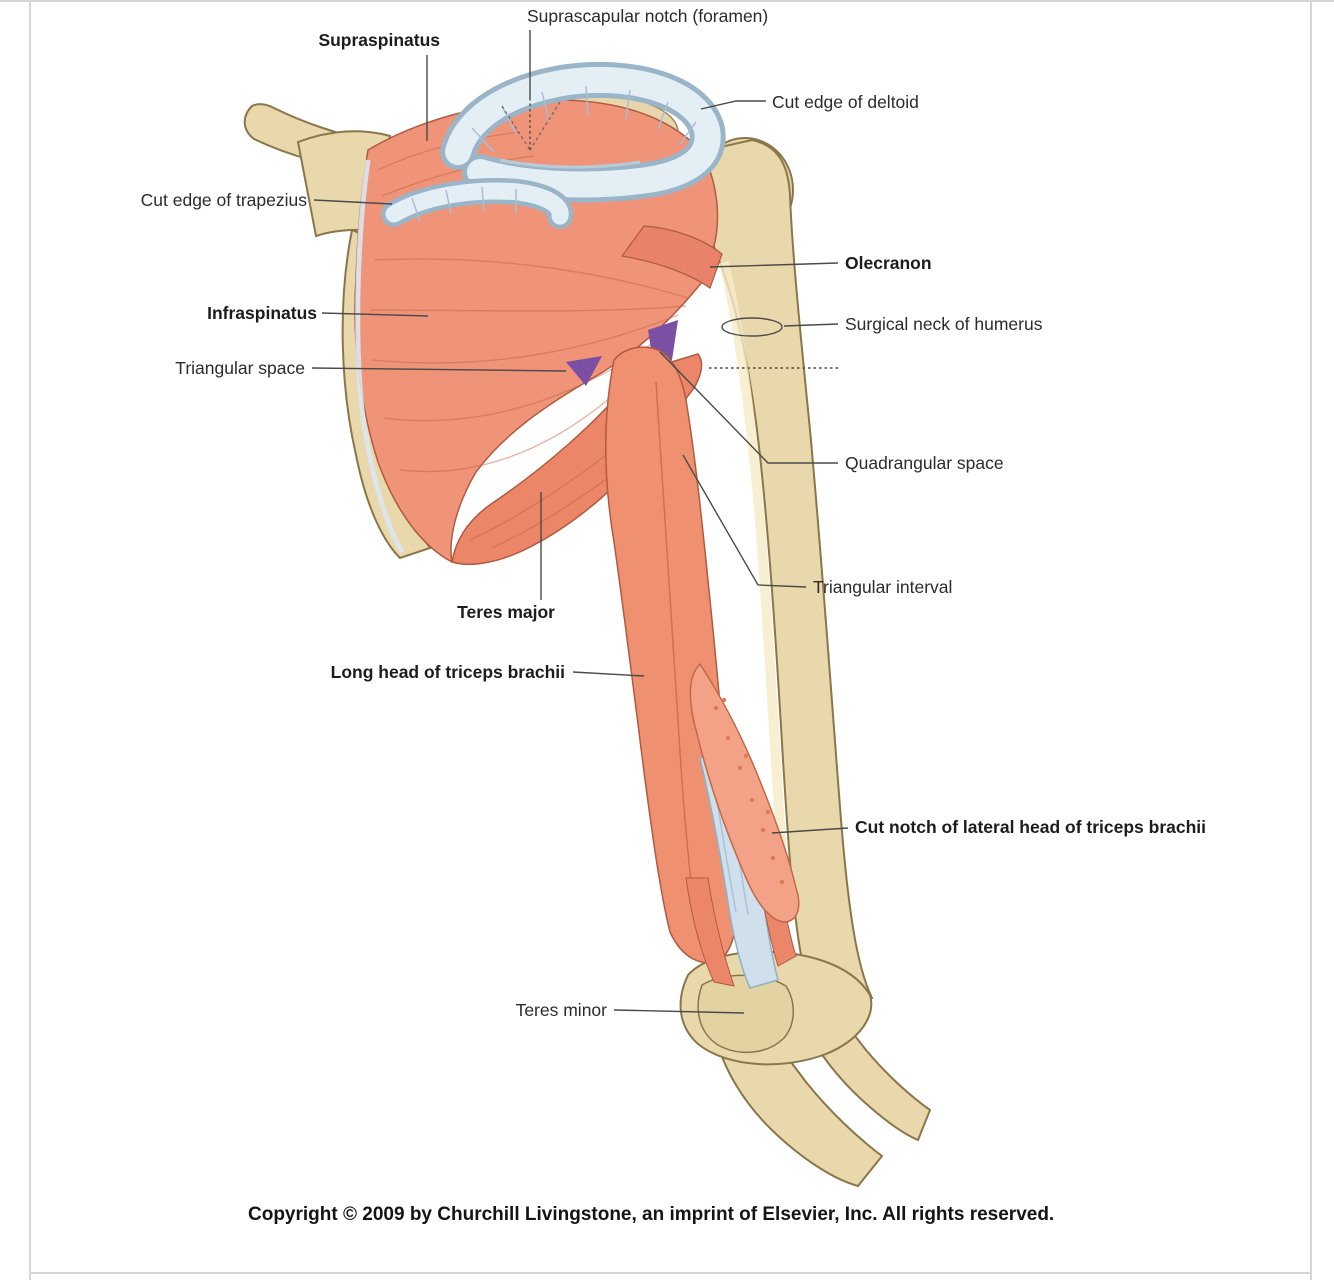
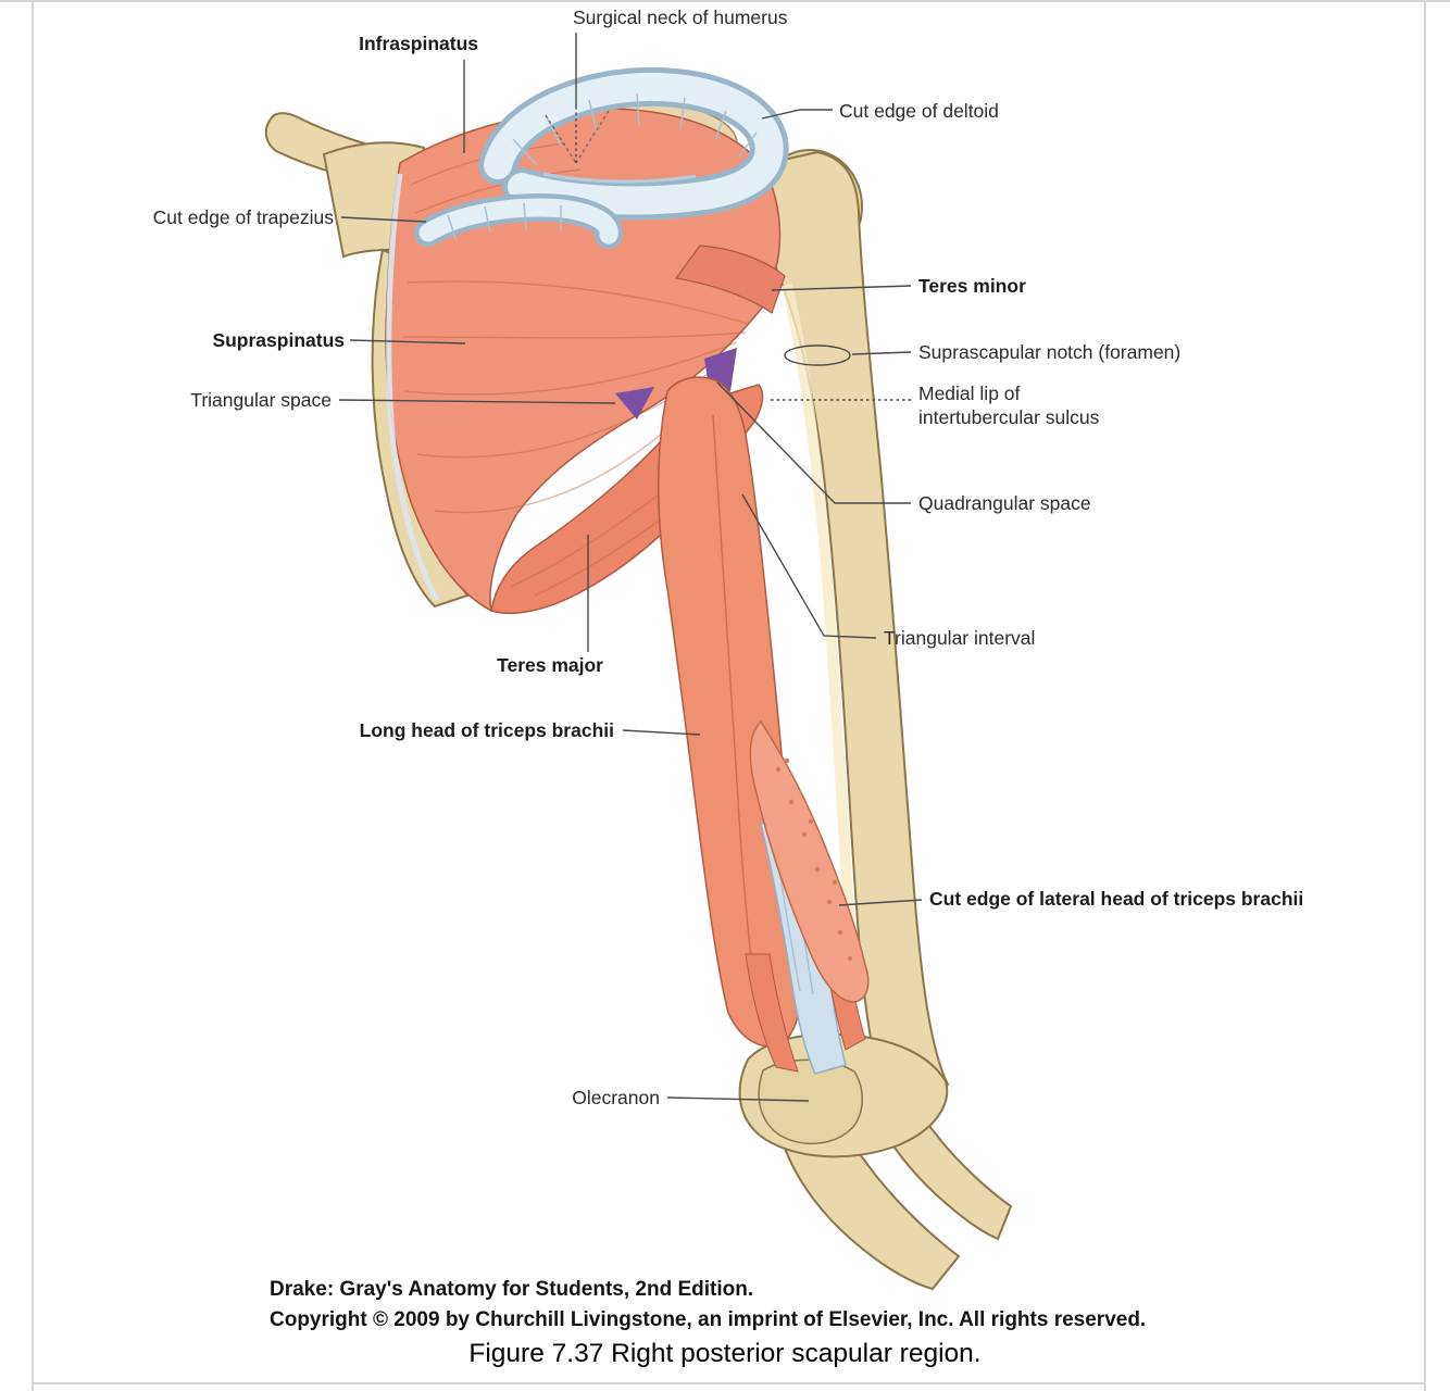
- Suprascapular notch (foramen)
+ Surgical neck of humerus
- Supraspinatus
+ Infraspinatus
  Cut edge of deltoid
  Cut edge of trapezius
- Olecranon
+ Teres minor
- Infraspinatus
+ Supraspinatus
- Surgical neck of humerus
+ Suprascapular notch (foramen)
  Triangular space
+ Medial lip of intertubercular sulcus
  Quadrangular space
  Triangular interval
  Teres major
  Long head of triceps brachii
- Cut notch of lateral head of triceps brachii
+ Cut edge of lateral head of triceps brachii
- Teres minor
+ Olecranon
+ Drake: Gray's Anatomy for Students, 2nd Edition.
  Copyright © 2009 by Churchill Livingstone, an imprint of Elsevier, Inc. All rights reserved.
+ Figure 7.37 Right posterior scapular region.
